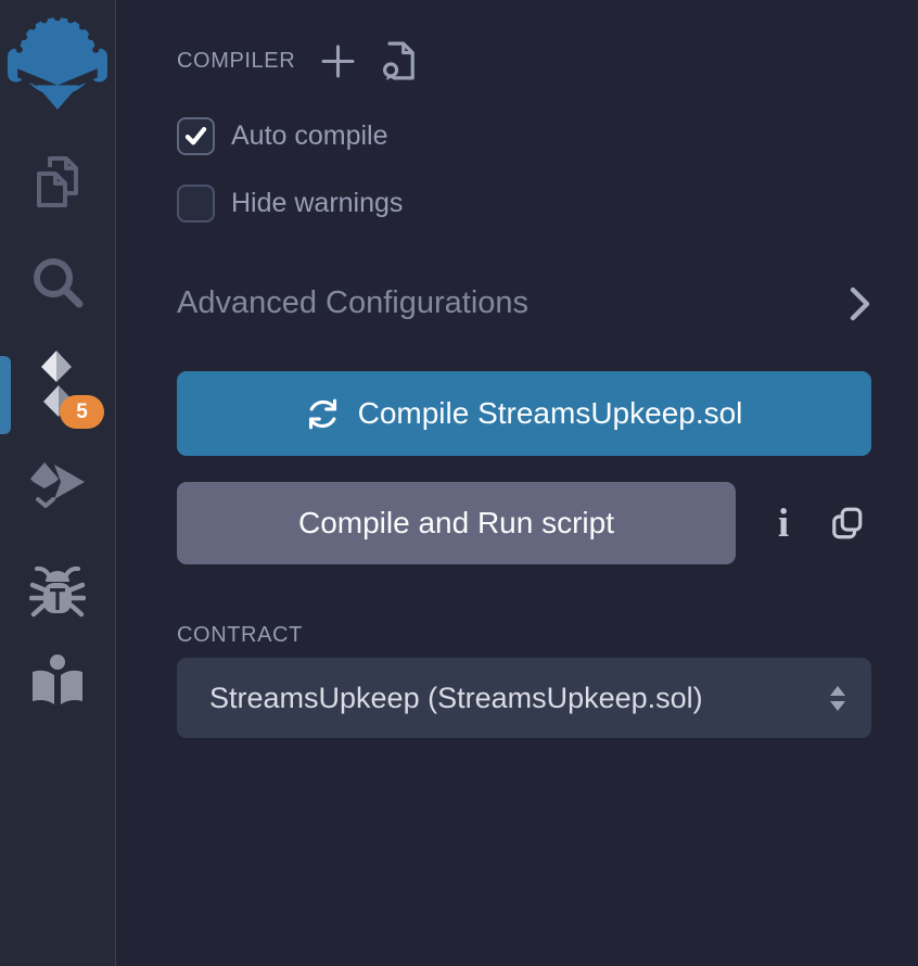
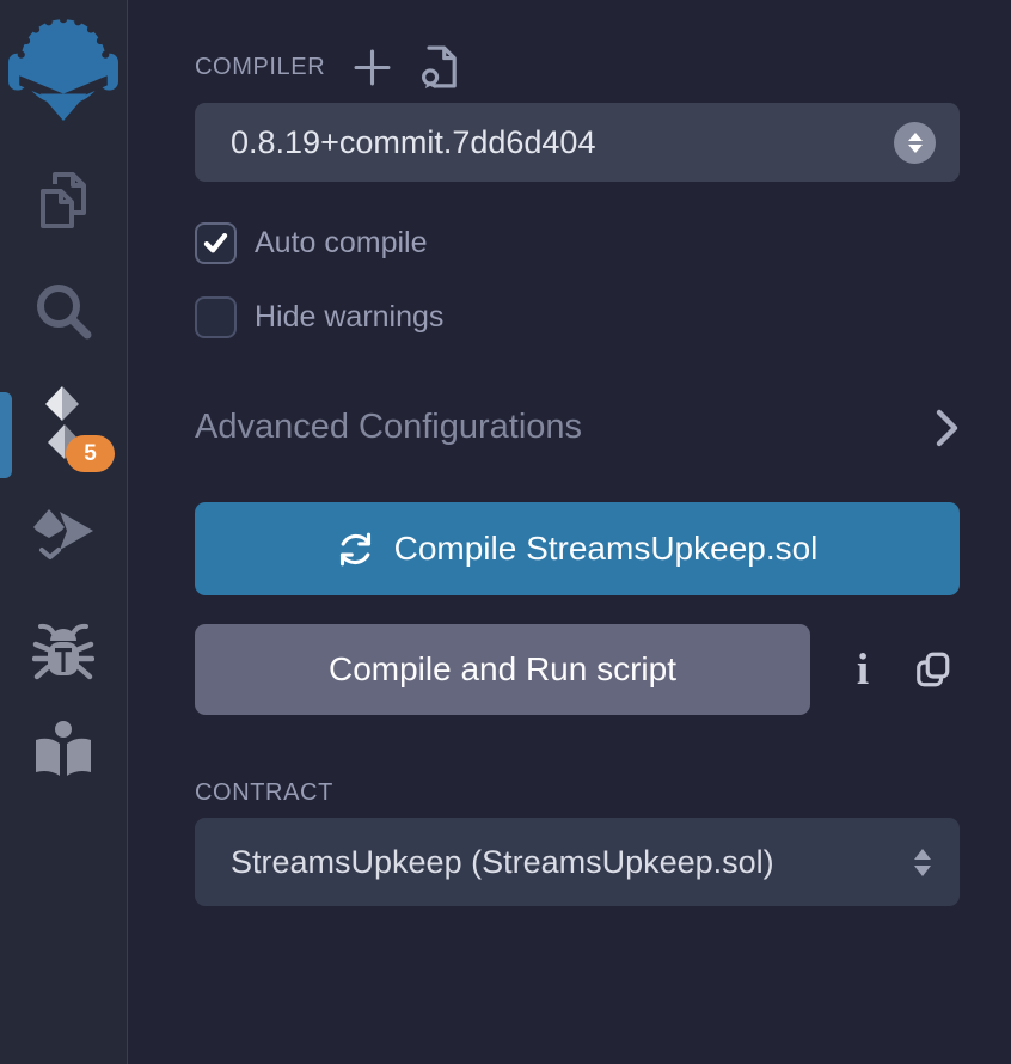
  5
  COMPILER
+ 0.8.19+commit.7dd6d404
  Auto compile
  Hide warnings
  Advanced Configurations
  Compile StreamsUpkeep.sol
  Compile and Run script
  i
  CONTRACT
  StreamsUpkeep (StreamsUpkeep.sol)
